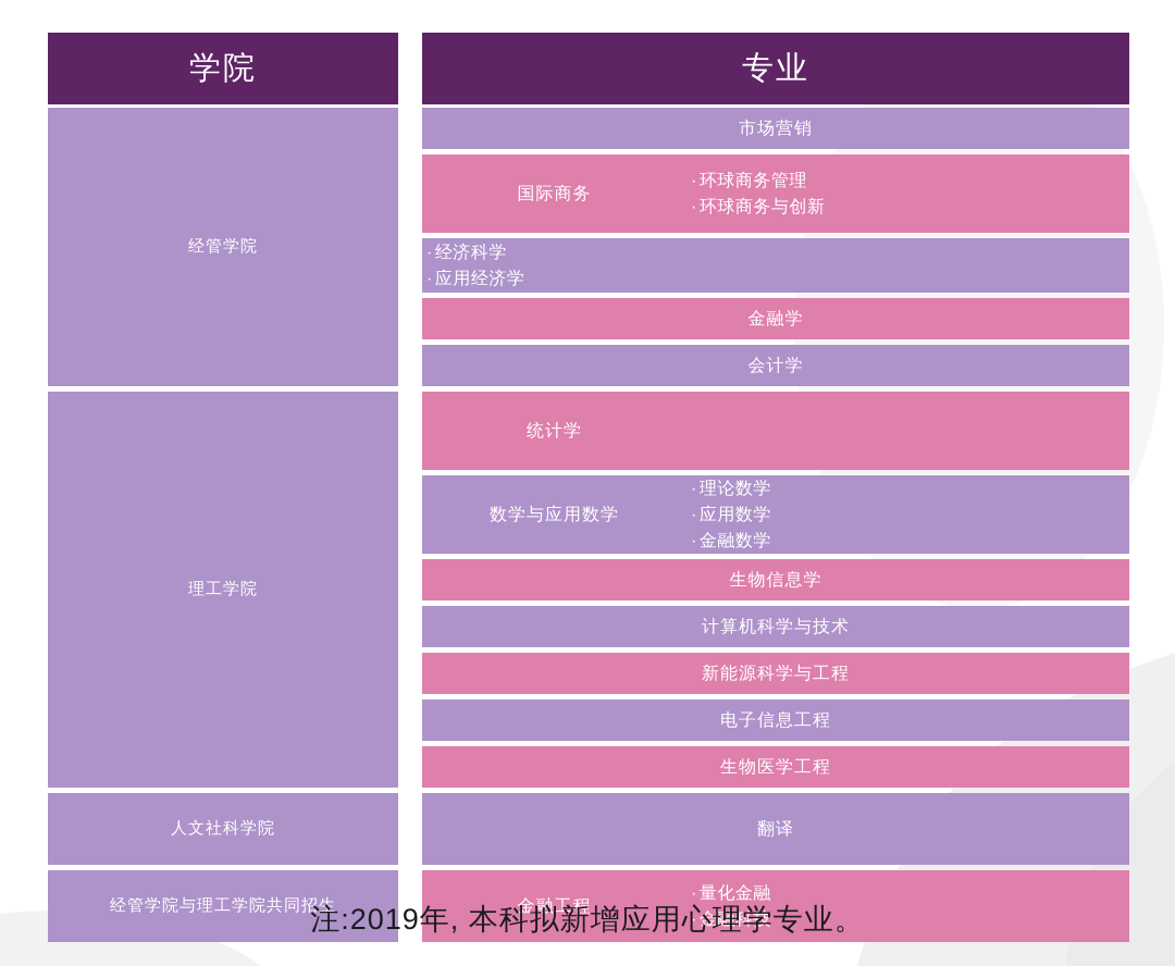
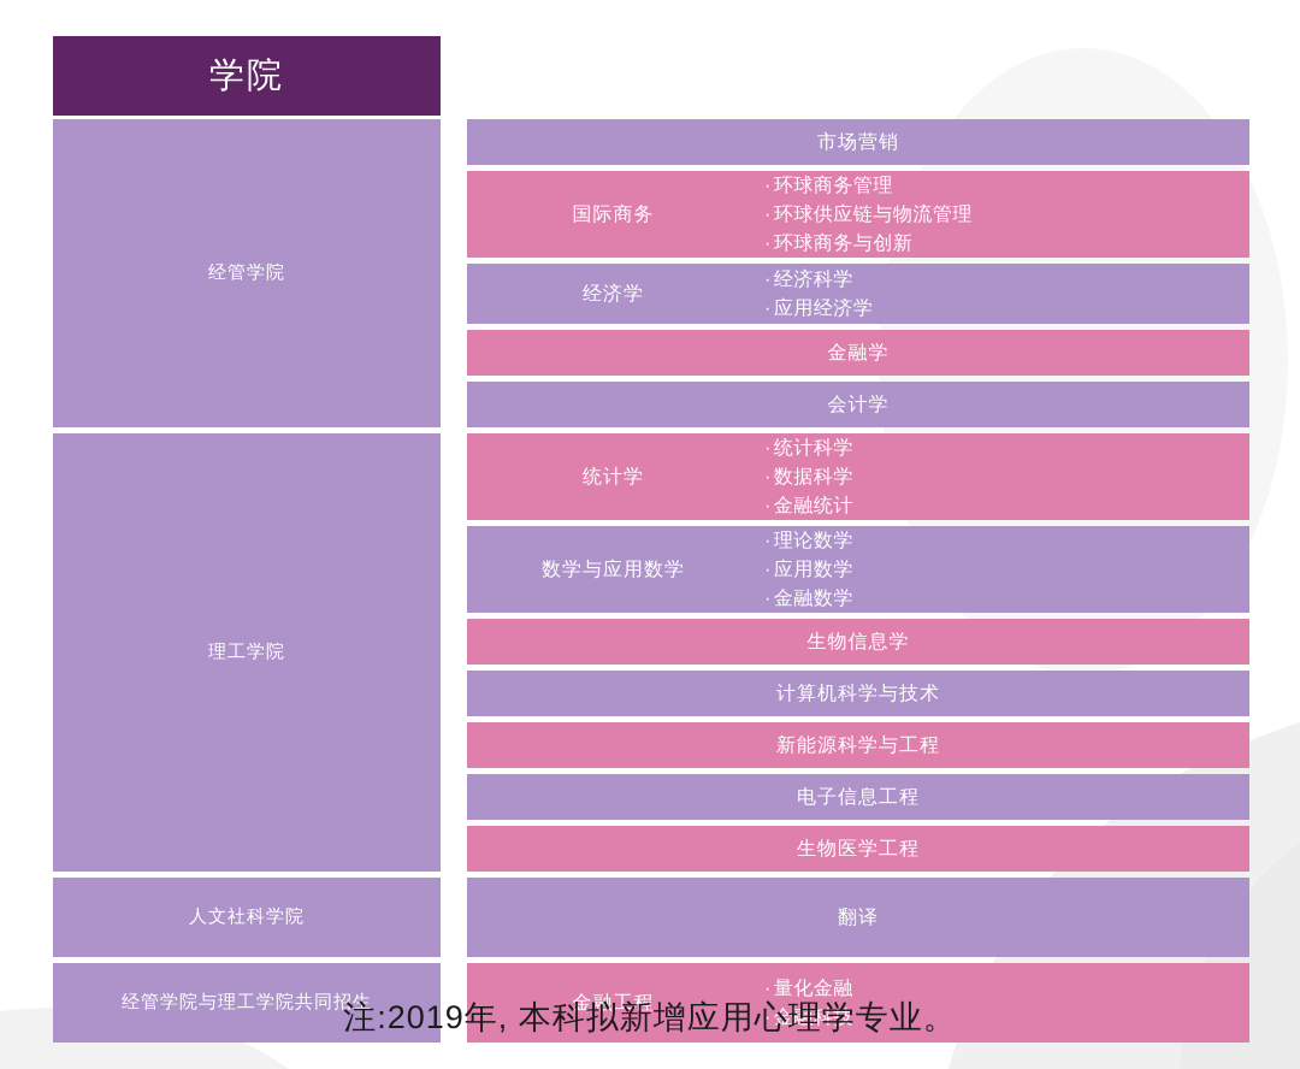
  学院
- 专业
  经管学院
  市场营销
  国际商务
  ·环球商务管理
+ ·环球供应链与物流管理
  ·环球商务与创新
+ 经济学
  ·经济科学
  ·应用经济学
  金融学
  会计学
  理工学院
  统计学
+ ·统计科学
+ ·数据科学
+ ·金融统计
  数学与应用数学
  ·理论数学
  ·应用数学
  ·金融数学
  生物信息学
  计算机科学与技术
  新能源科学与工程
  电子信息工程
  生物医学工程
  人文社科学院
  翻译
  经管学院与理工学院共同招生
  金融工程
  ·量化金融
  ·金融科技
  注:2019年, 本科拟新增应用心理学专业。
